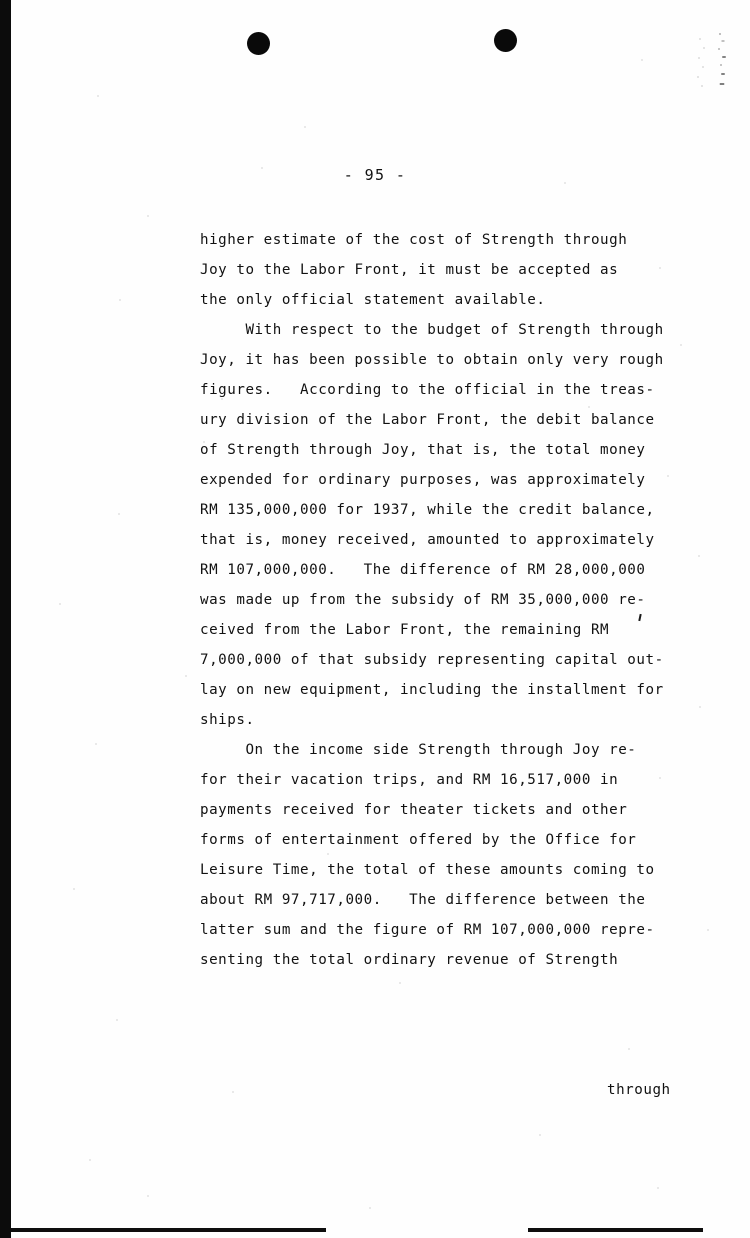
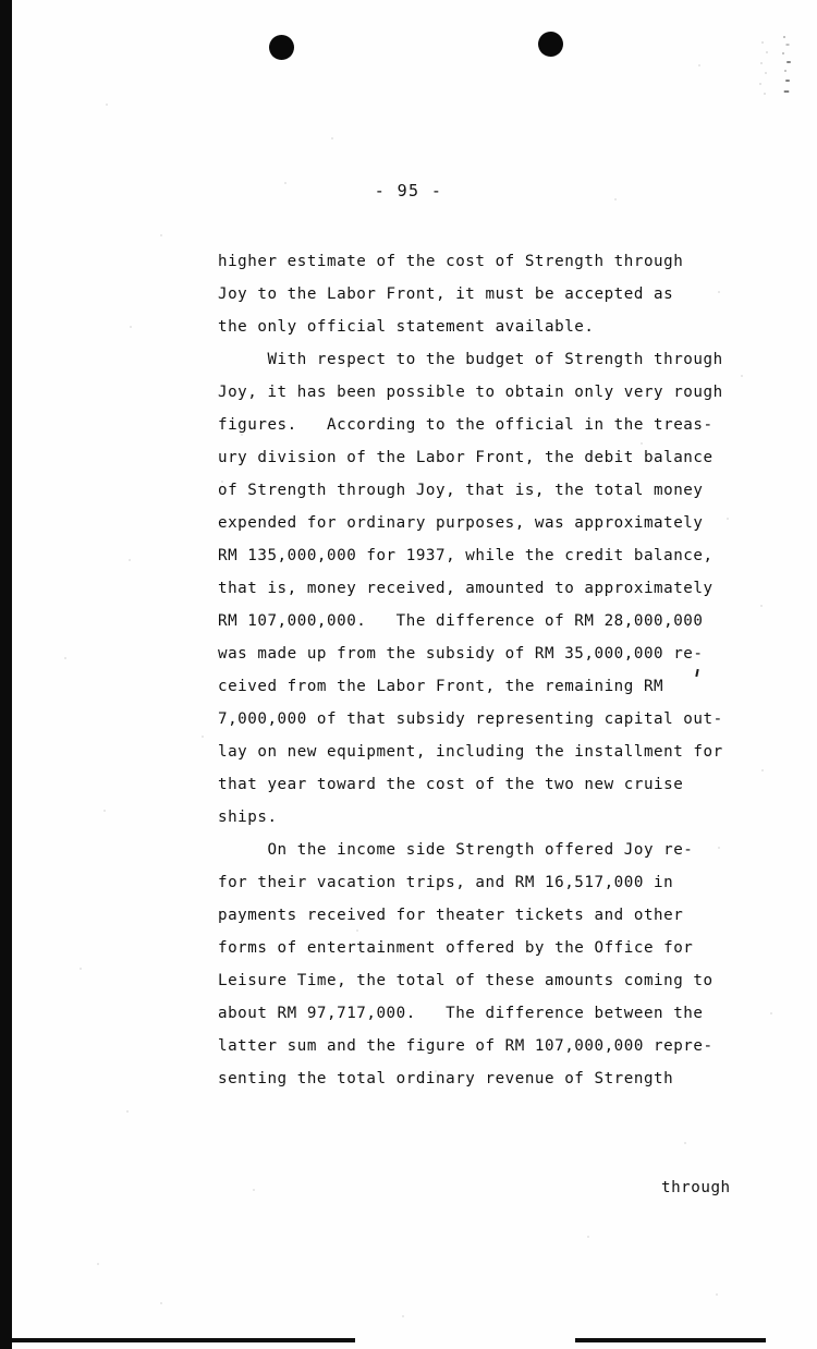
  - 95 -
  higher estimate of the cost of Strength through
  Joy to the Labor Front, it must be accepted as
  the only official statement available.
  With respect to the budget of Strength throu
  Joy, it has been possible to obtain only very rou
  figures. According to the official in the treas
  ury division of the Labor Front, the debit balanc
  of Strength through Joy, that is, the total money
  expended for ordinary purposes, was approximately
  RM 135,000,000 for 1937, while the credit balance
  that is, money received, amounted to approximatel
  RM 107,000,000. The difference of RM 28,000,000
  was made up from the subsidy of RM 35,000,000 re-
  ceived from the Labor Front, the remaining RM
  7,000,000 of that subsidy representing capital ou
  lay on new equipment, including the installment f
+ that year toward the cost of the two new cruise
  ships.
- On the income side Strength through Joy re-
+ On the income side Strength offered Joy re-
  for their vacation trips, and RM 16,517,000 in
  payments received for theater tickets and other
  forms of entertainment offered by the Office for
  Leisure Time, the total of these amounts coming t
  about RM 97,717,000. The difference between the
  latter sum and the figure of RM 107,000,000 repre
  senting the total ordinary revenue of Strength
  through
